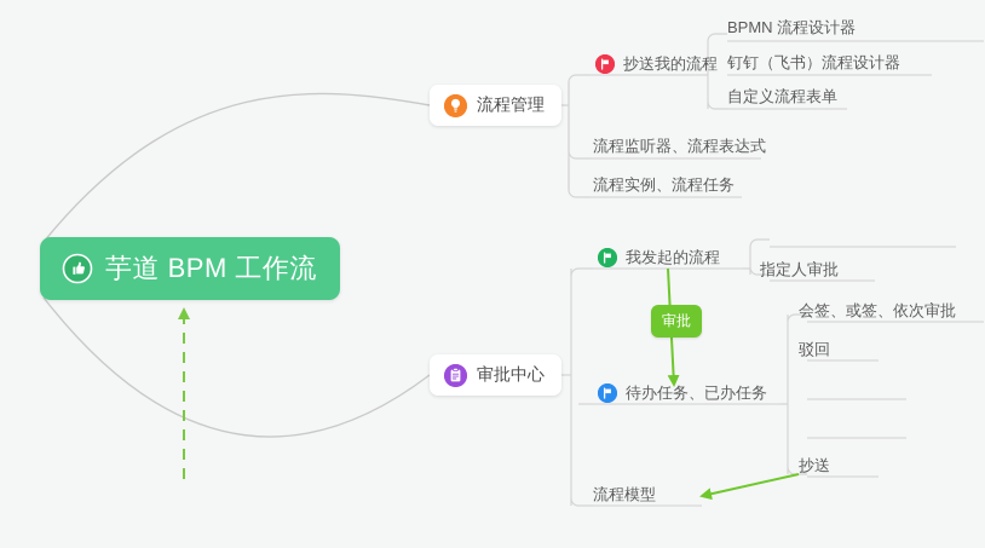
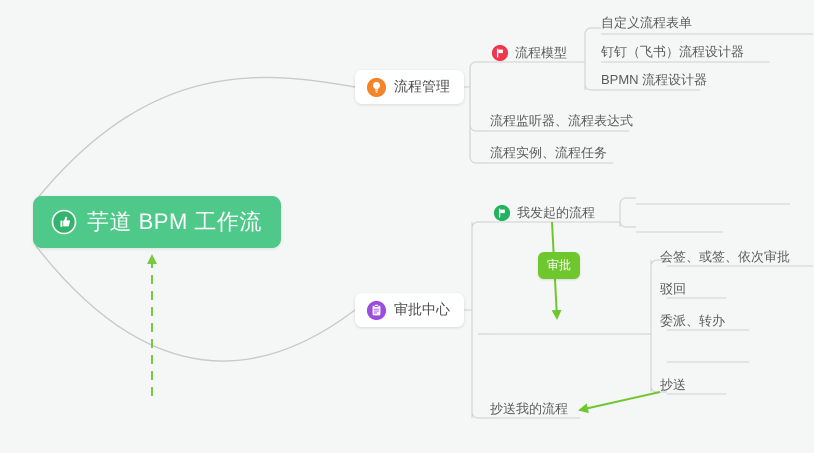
  芋道 BPM 工作流
  流程管理
- 抄送我的流程
+ 流程模型
- BPMN 流程设计器
+ 自定义流程表单
  钉钉（飞书）流程设计器
- 自定义流程表单
+ BPMN 流程设计器
  流程监听器、流程表达式
  流程实例、流程任务
  审批中心
  我发起的流程
- 指定人审批
- 待办任务、已办任务
  会签、或签、依次审批
  驳回
+ 委派、转办
  抄送
- 流程模型
+ 抄送我的流程
  审批
